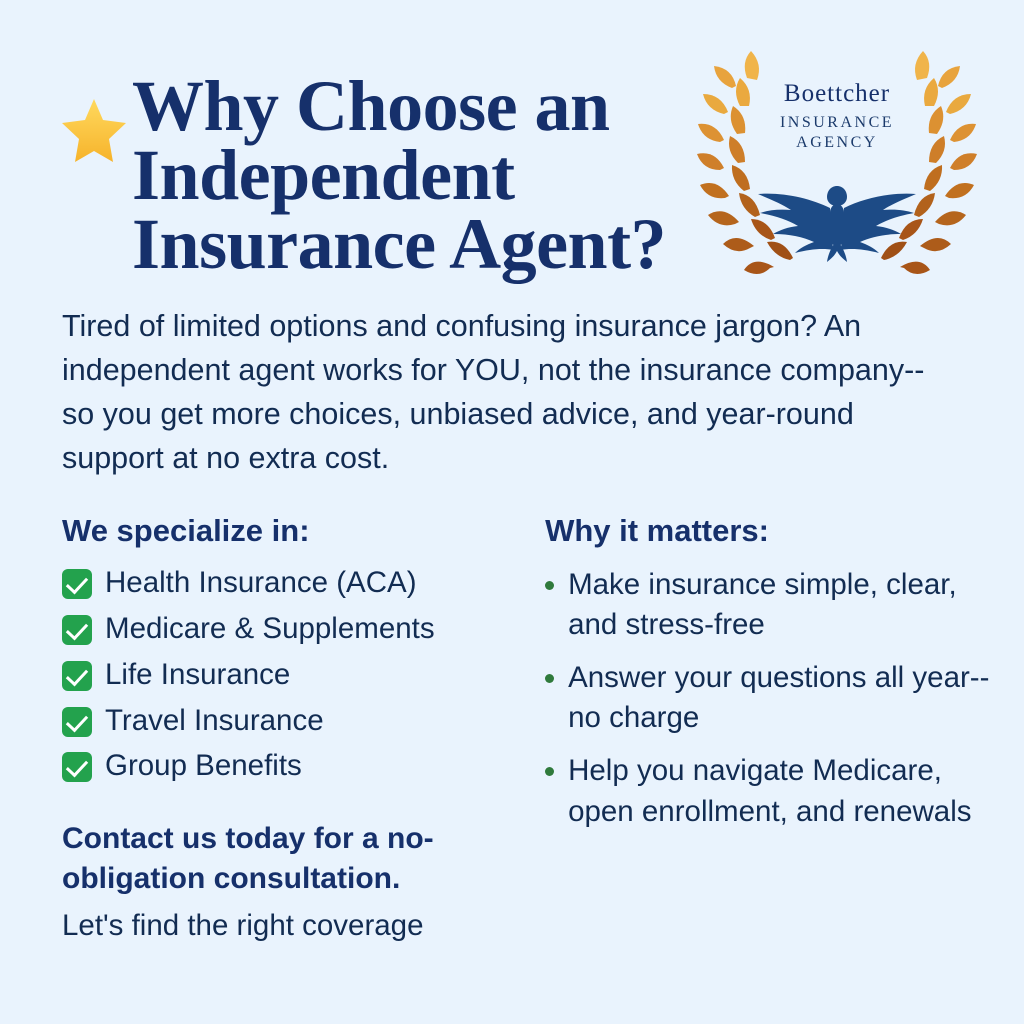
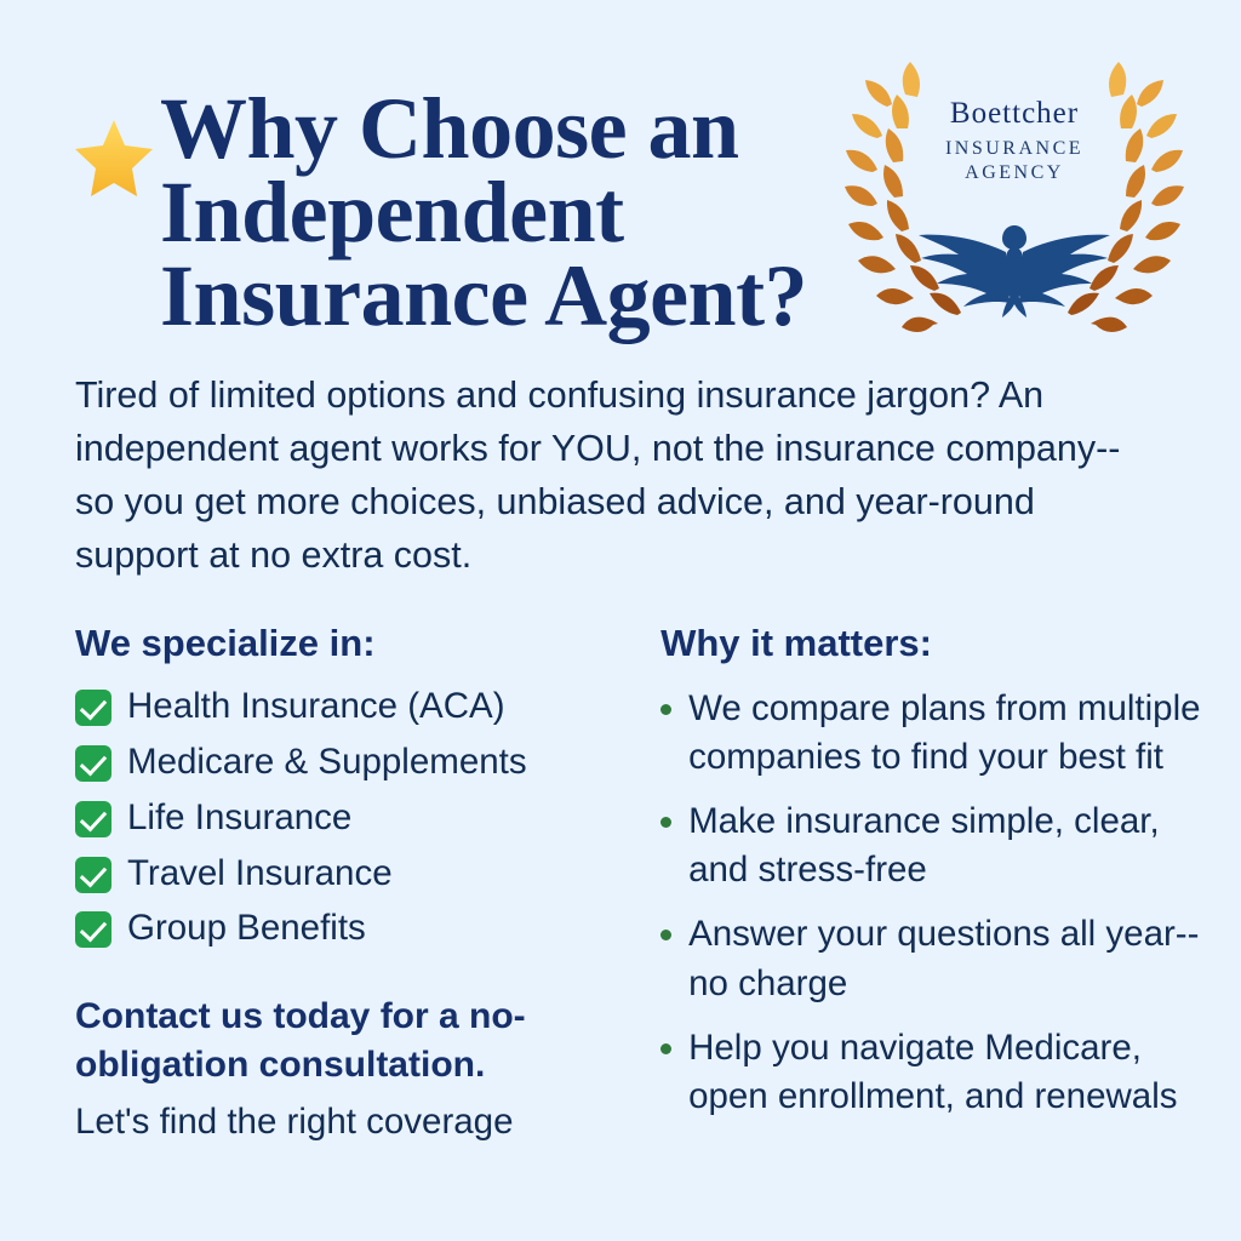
  Boettcher
  INSURANCE
  AGENCY
  Why Choose an Independent Insurance Agent?
  Tired of limited options and confusing insurance jargon? An independent agent works for YOU, not the insurance company--so you get more choices, unbiased advice, and year-round support at no extra cost.
  We specialize in:
  Health Insurance (ACA)
  Medicare & Supplements
  Life Insurance
  Travel Insurance
  Group Benefits
  Contact us today for a no-obligation consultation.
  Let's find the right coverage
  Why it matters:
+ We compare plans from multiple companies to find your best fit
  Make insurance simple, clear, and stress-free
  Answer your questions all year--no charge
  Help you navigate Medicare, open enrollment, and renewals
